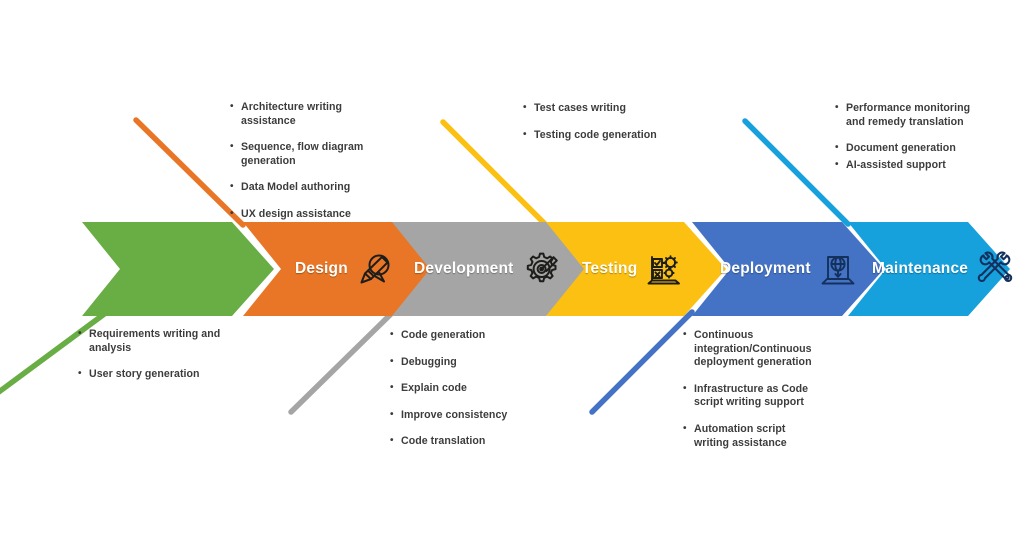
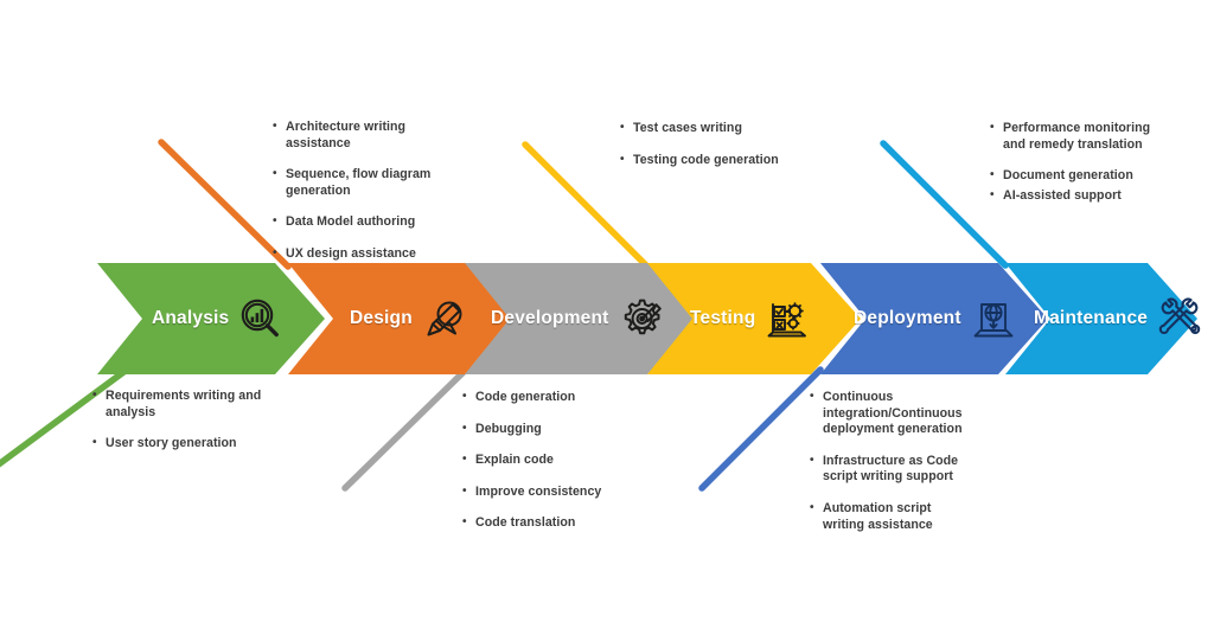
+ Analysis
  Design
  Development
  Testing
  Deployment
  Maintenance
  Requirements writing and analysis
  User story generation
  Architecture writing assistance
  Sequence, flow diagram generation
  Data Model authoring
  UX design assistance
  Code generation
  Debugging
  Explain code
  Improve consistency
  Code translation
  Test cases writing
  Testing code generation
  Continuous integration/Continuous deployment generation
  Infrastructure as Code script writing support
  Automation script writing assistance
  Performance monitoring and remedy translation
  Document generation
  AI-assisted support
